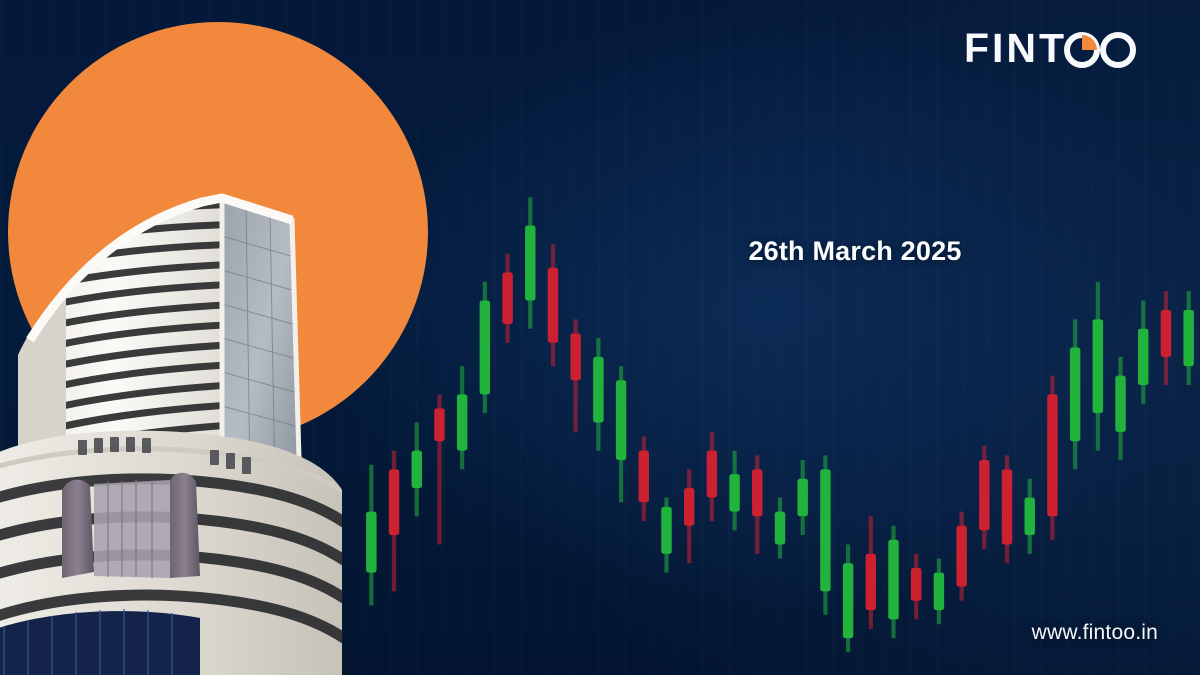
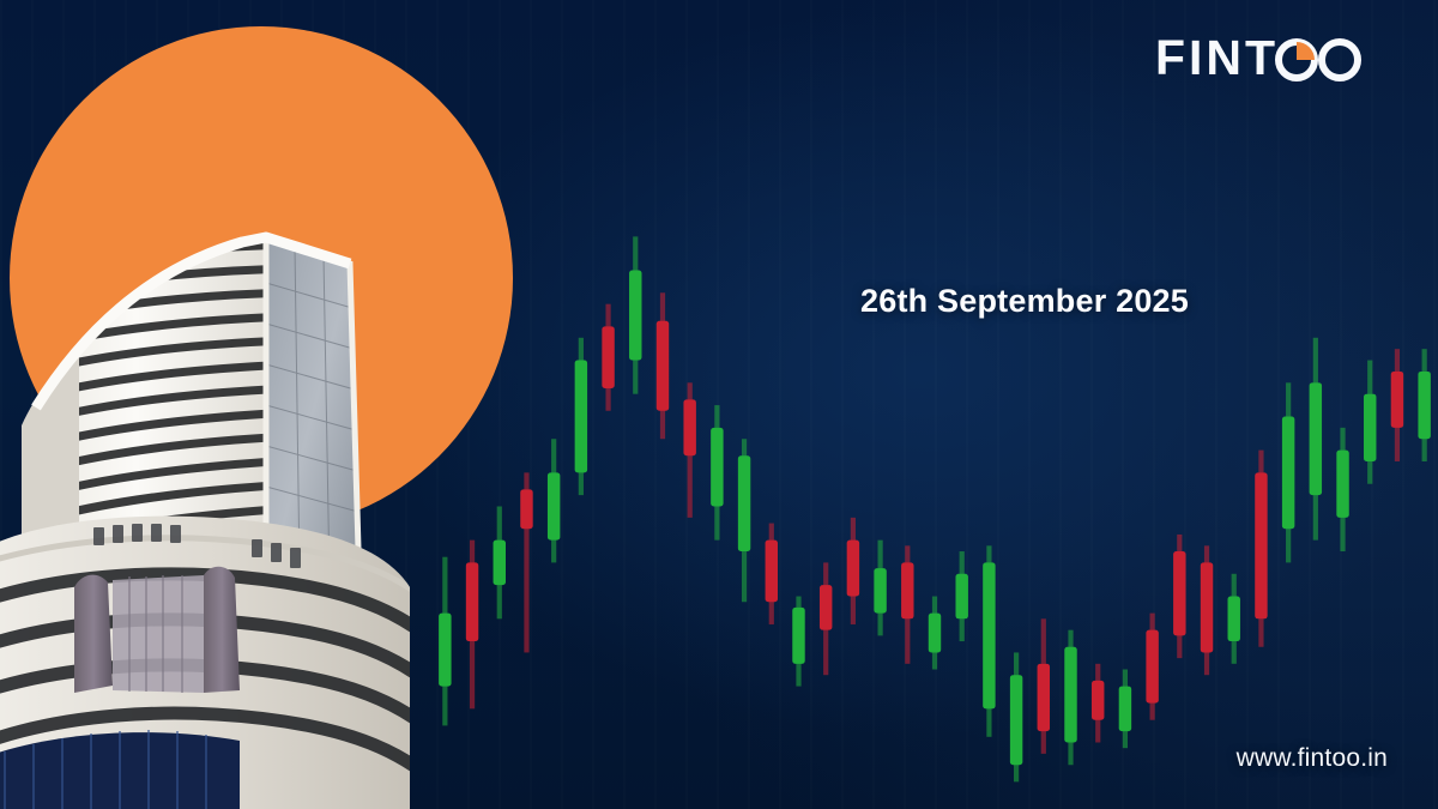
  FINT
- 26th March 2025
+ 26th September 2025
  www.fintoo.in
